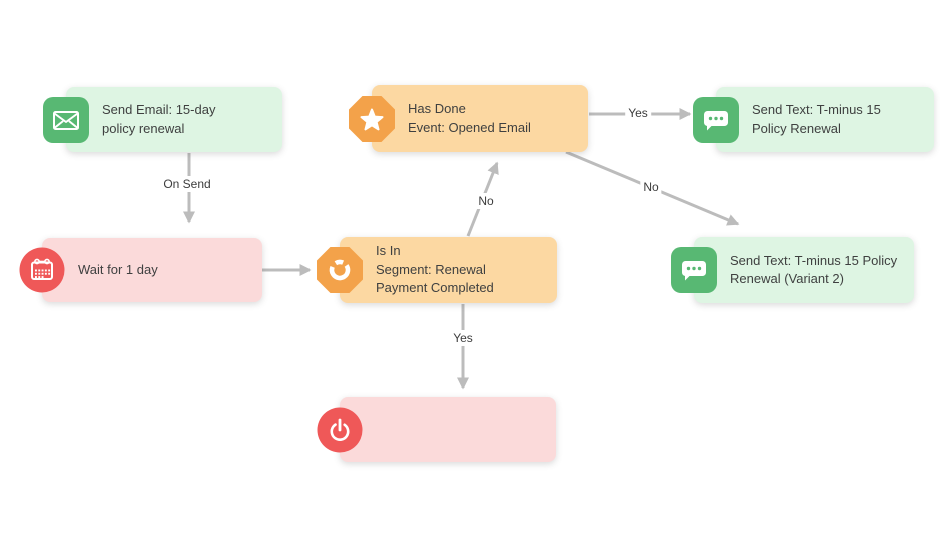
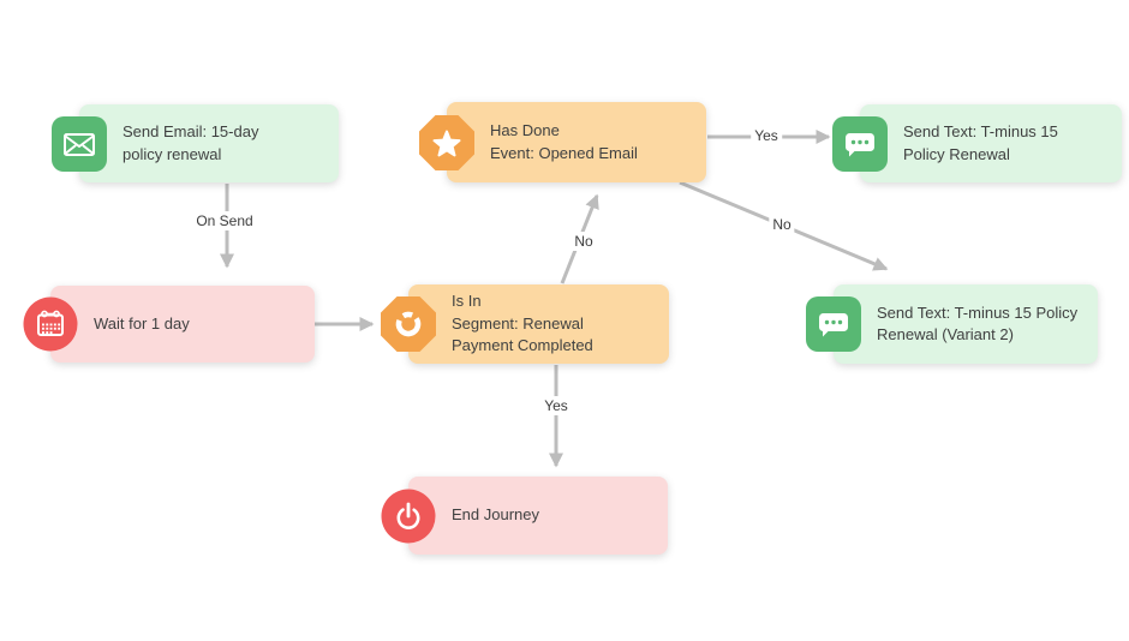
  On Send
  No
  Yes
  No
  Yes
  Send Email: 15-day
  policy renewal
  Has Done
  Event: Opened Email
  Send Text: T-minus 15
  Policy Renewal
  Wait for 1 day
  Is In
  Segment: Renewal
  Payment Completed
  Send Text: T-minus 15 Policy
  Renewal (Variant 2)
+ End Journey
